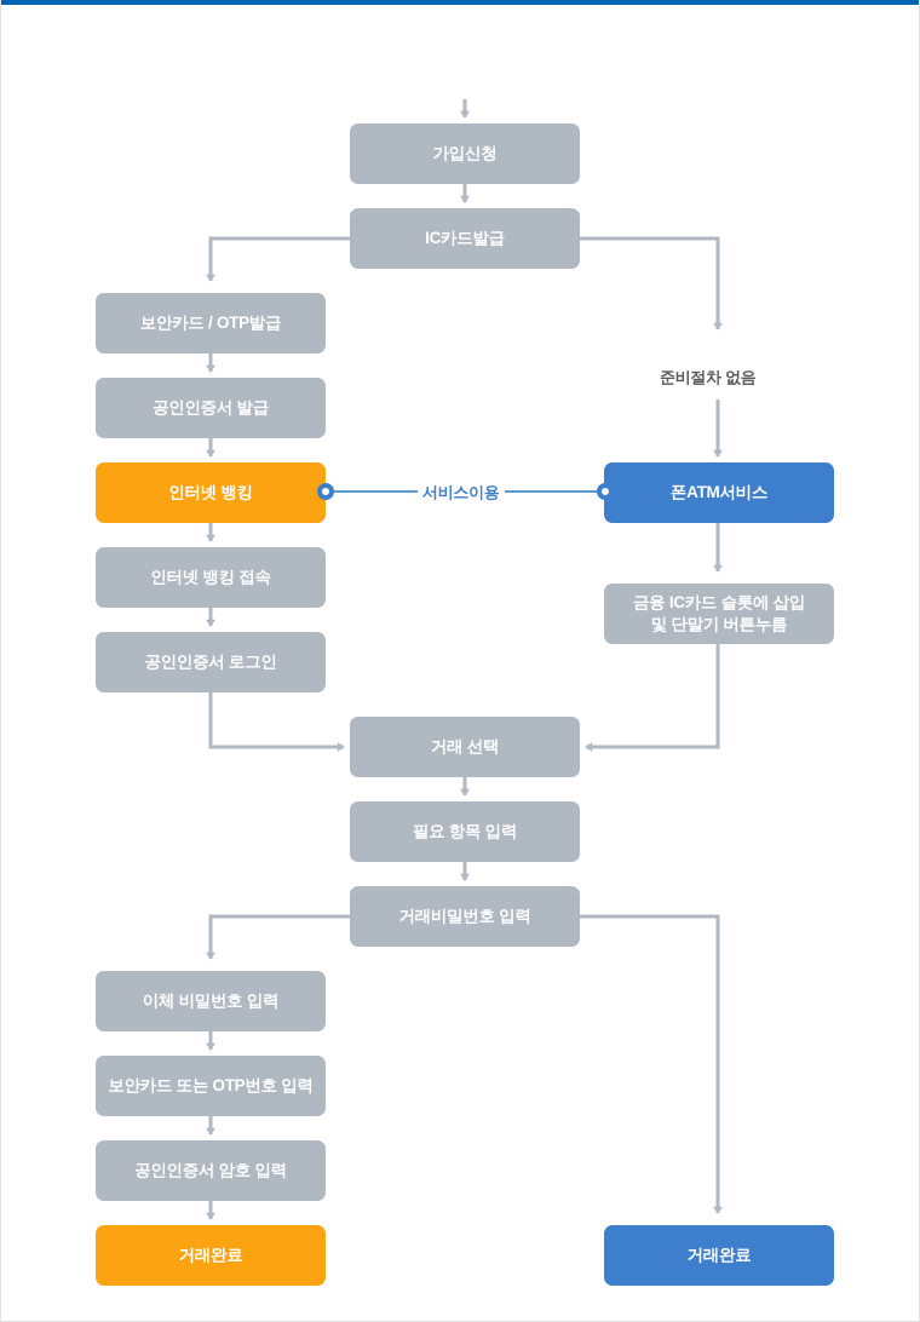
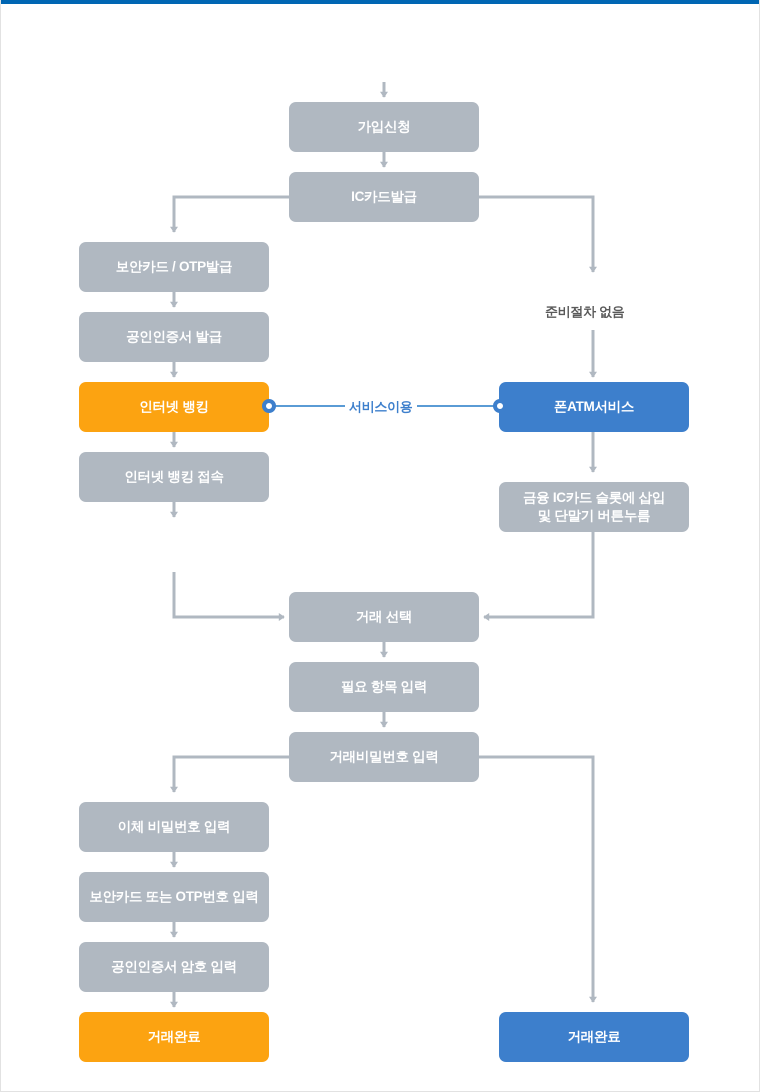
  가입신청
  IC카드발급
  보안카드 / OTP발급
  공인인증서 발급
  인터넷 뱅킹
  인터넷 뱅킹 접속
- 공인인증서 로그인
  폰ATM서비스
  금융 IC카드 슬롯에 삽입
  및 단말기 버튼누름
  거래 선택
  필요 항목 입력
  거래비밀번호 입력
  이체 비밀번호 입력
  보안카드 또는 OTP번호 입력
  공인인증서 암호 입력
  거래완료
  거래완료
  준비절차 없음
  서비스이용
